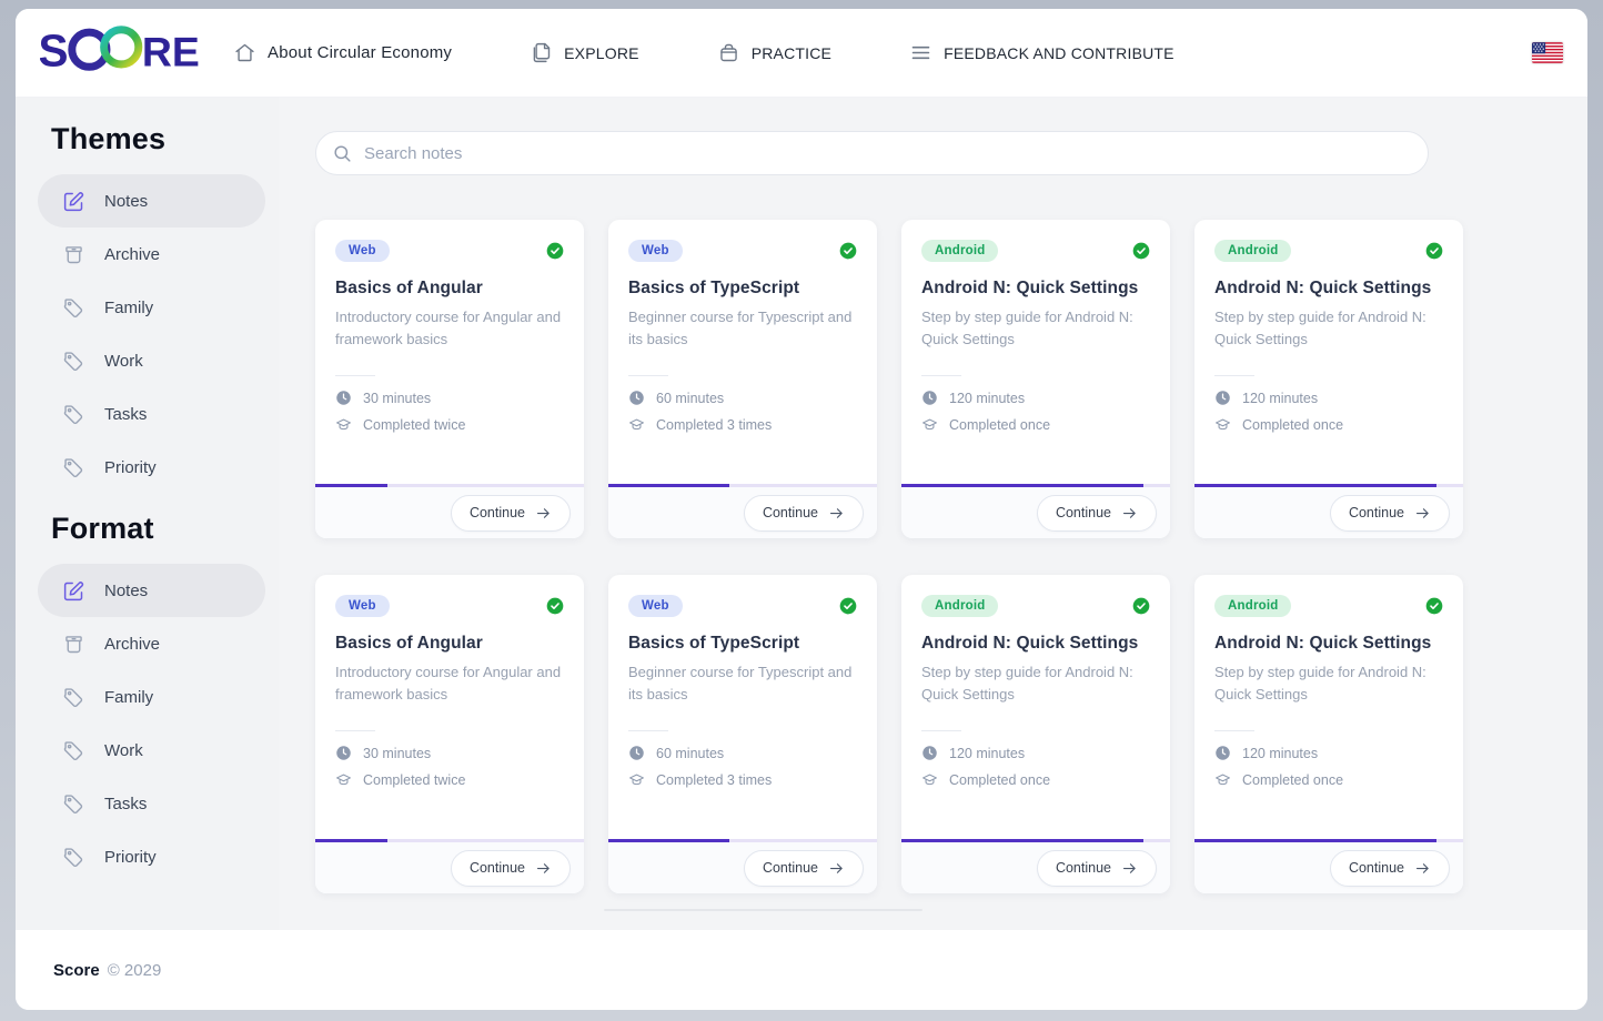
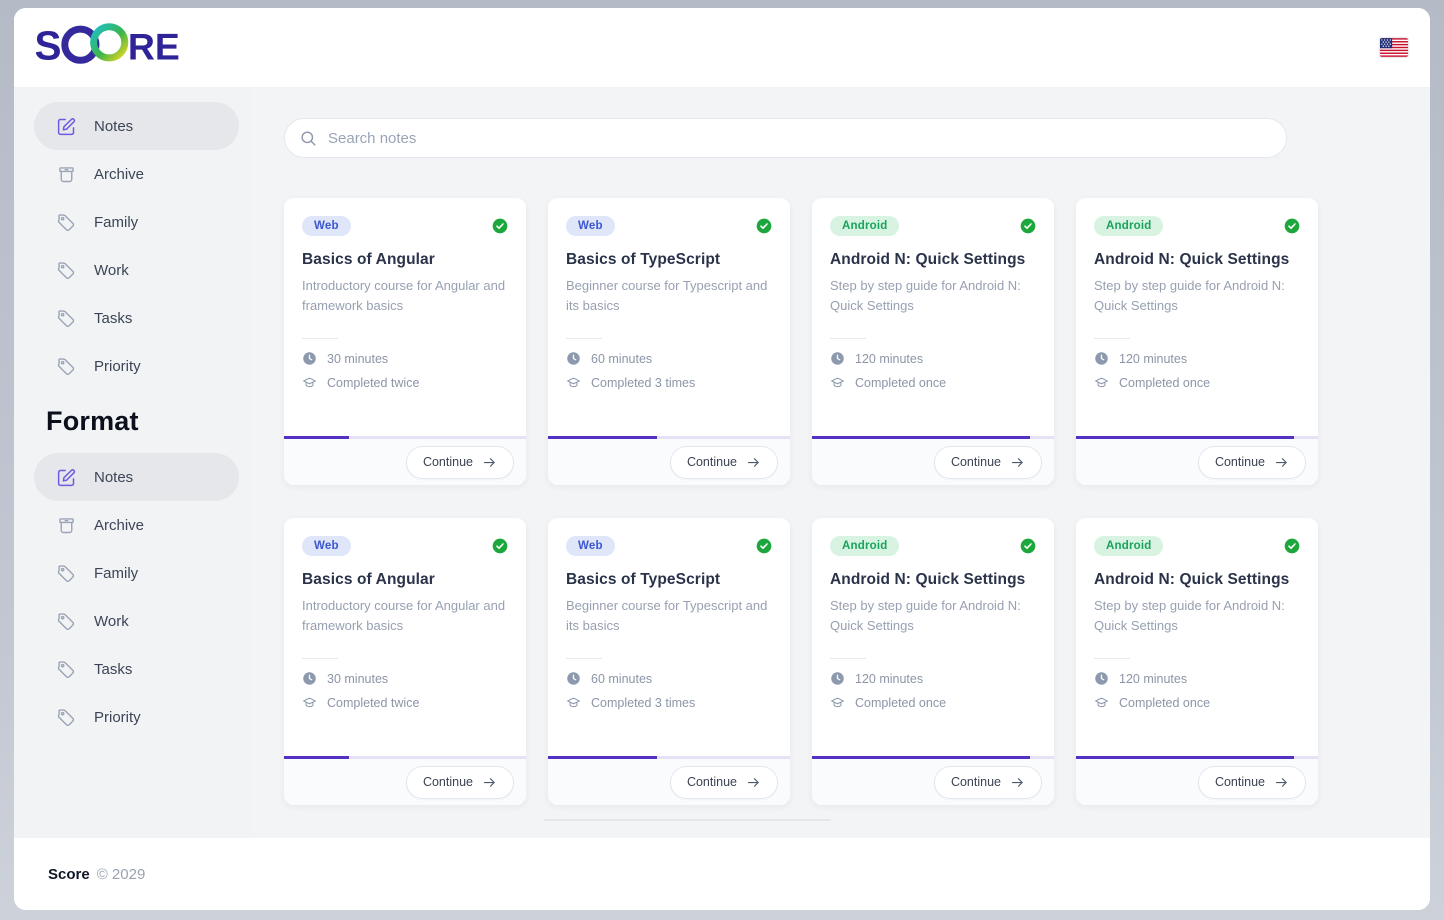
  S
  RE
- About Circular Economy
- EXPLORE
- PRACTICE
- FEEDBACK AND CONTRIBUTE
- Themes
  Notes
  Archive
  Family
  Work
  Tasks
  Priority
  Format
  Notes
  Archive
  Family
  Work
  Tasks
  Priority
  Search notes
  Web
  Basics of Angular
  Introductory course for Angular and framework basics
  30 minutes
  Completed twice
  Continue
  Web
  Basics of TypeScript
  Beginner course for Typescript and its basics
  60 minutes
  Completed 3 times
  Continue
  Android
  Android N: Quick Settings
  Step by step guide for Android N: Quick Settings
  120 minutes
  Completed once
  Continue
  Android
  Android N: Quick Settings
  Step by step guide for Android N: Quick Settings
  120 minutes
  Completed once
  Continue
  Web
  Basics of Angular
  Introductory course for Angular and framework basics
  30 minutes
  Completed twice
  Continue
  Web
  Basics of TypeScript
  Beginner course for Typescript and its basics
  60 minutes
  Completed 3 times
  Continue
  Android
  Android N: Quick Settings
  Step by step guide for Android N: Quick Settings
  120 minutes
  Completed once
  Continue
  Android
  Android N: Quick Settings
  Step by step guide for Android N: Quick Settings
  120 minutes
  Completed once
  Continue
  Score
  © 2029
